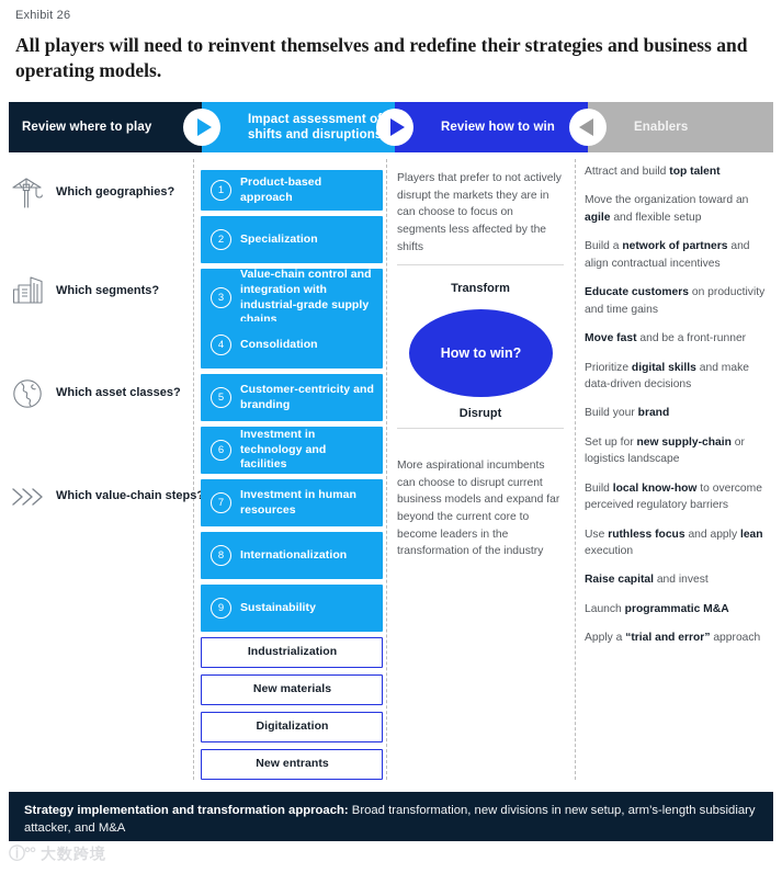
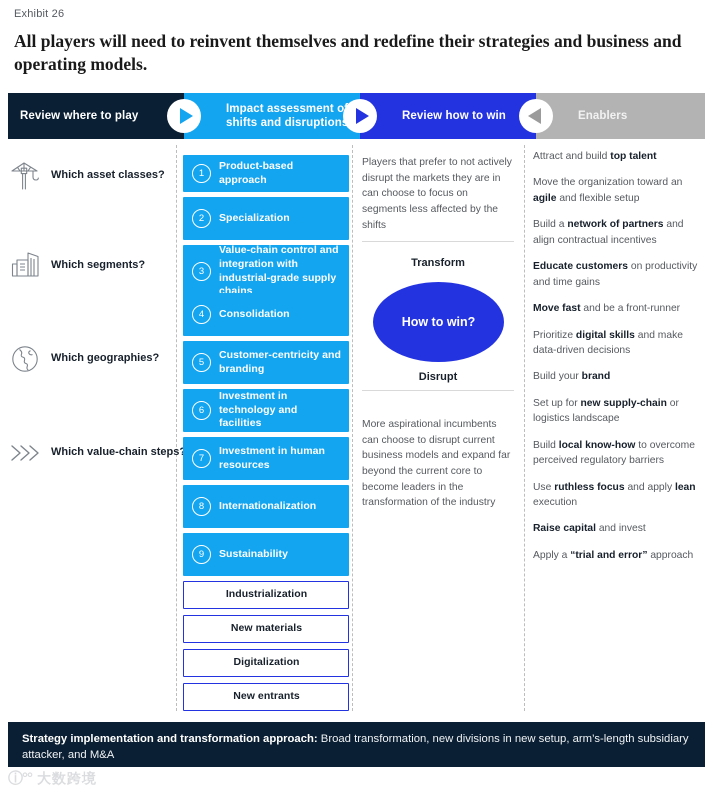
  Exhibit 26
  All players will need to reinvent themselves and redefine their strategies and business and operating models.
  Review where to play
  Impact assessment o shifts and disruption
  Review how to win
  Enablers
- Which geographies?
+ Which asset classes?
  Which segments?
- Which asset classes?
+ Which geographies?
  Which value-chain steps
  1
  Product-based approach
  2
  Specialization
  3
  Value-chain control and integration with industrial-grade supply chains
  4
  Consolidation
  5
  Customer-centricity and branding
  6
  Investment in technology and facilities
  7
  Investment in human resources
  8
  Internationalization
  9
  Sustainability
  Industrialization
  New materials
  Digitalization
  New entrants
  Players that prefer to not actively disrupt the markets they are in can choose to focus on segments less affected by the shifts
  Transform
  How to win?
  Disrupt
  More aspirational incumbents can choose to disrupt current business models and expand far beyond the current core to become leaders in the transformation of the industry
  Attract and build top talent
  Move the organization toward an agile and flexible setup
  Build a network of partners and align contractual incentives
  Educate customers on productivity and time gains
  Move fast and be a front-runner
  Prioritize digital skills and make data-driven decisions
  Build your brand
  Set up for new supply-chain or logistics landscape
  Build local know-how to overcome perceived regulatory barriers
  Use ruthless focus and apply lean execution
  Raise capital and invest
- Launch programmatic M&A
  Apply a “trial and error” approach
  Strategy implementation and transformation approach: Broad transformation, new divisions in new setup, arm’s-length subsidiary attacker, and M&A
  ⓘ°°
  大数跨境
